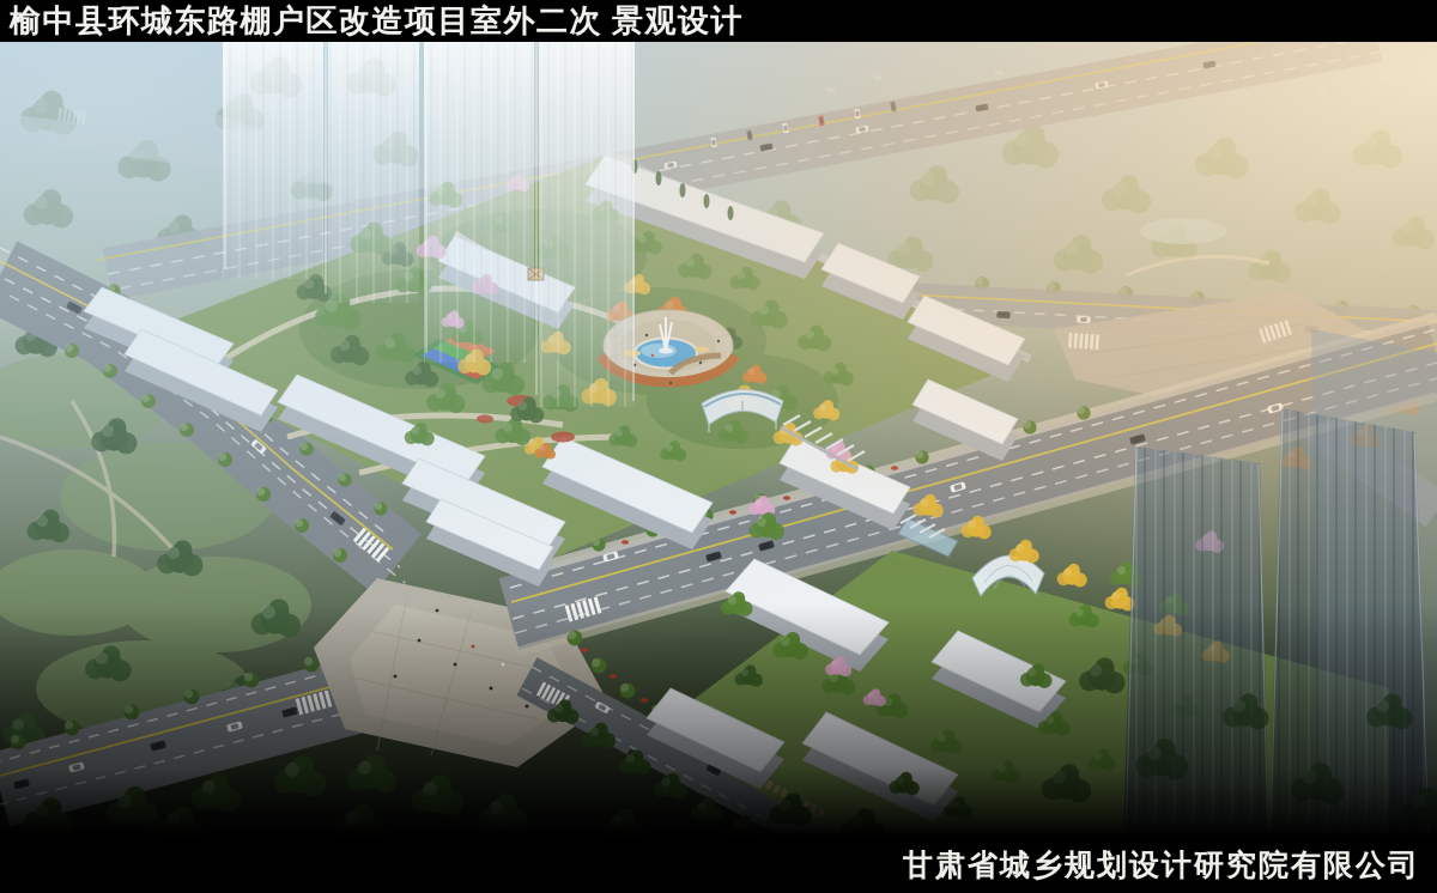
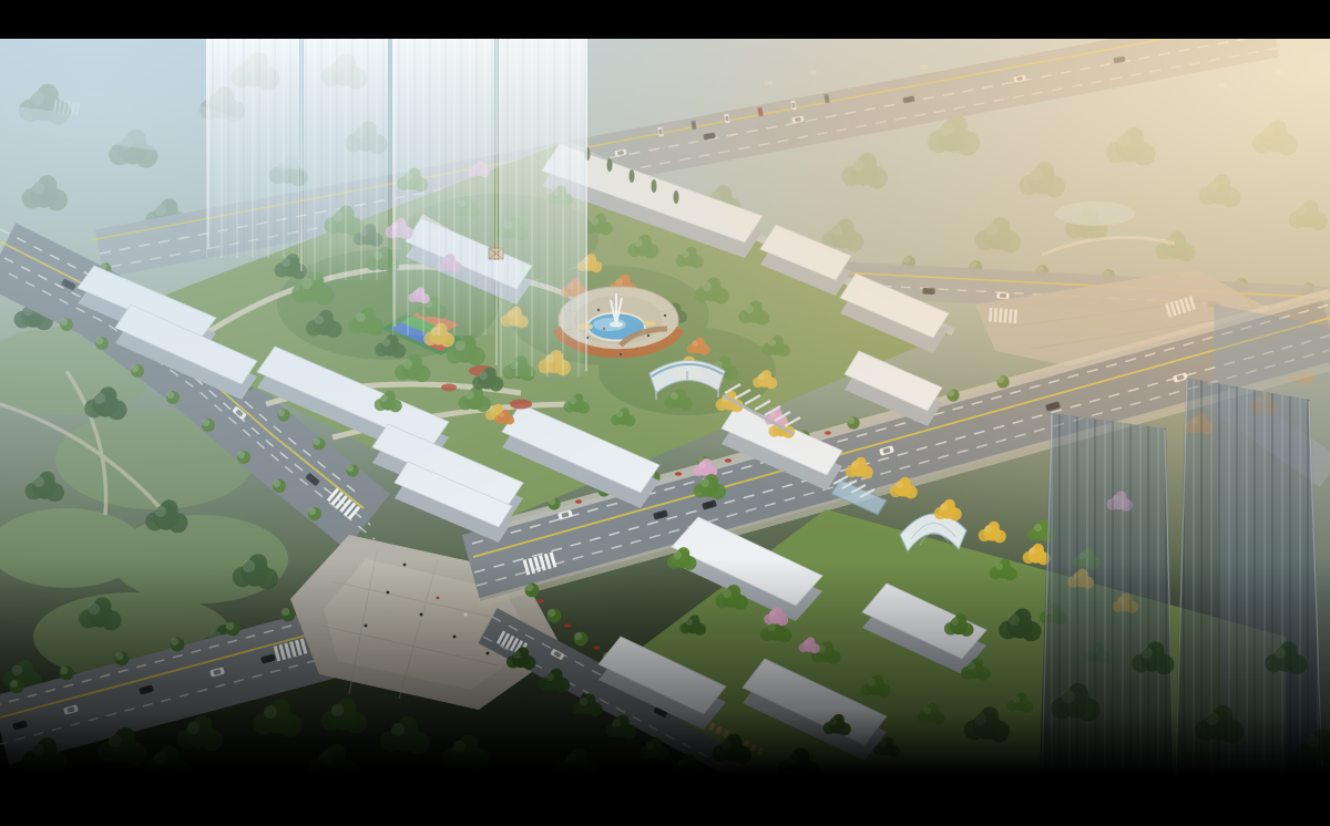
- 榆中县环城东路棚户区改造项目室外二次 景观设计
- 甘肃省城乡规划设计研究院有限公司
